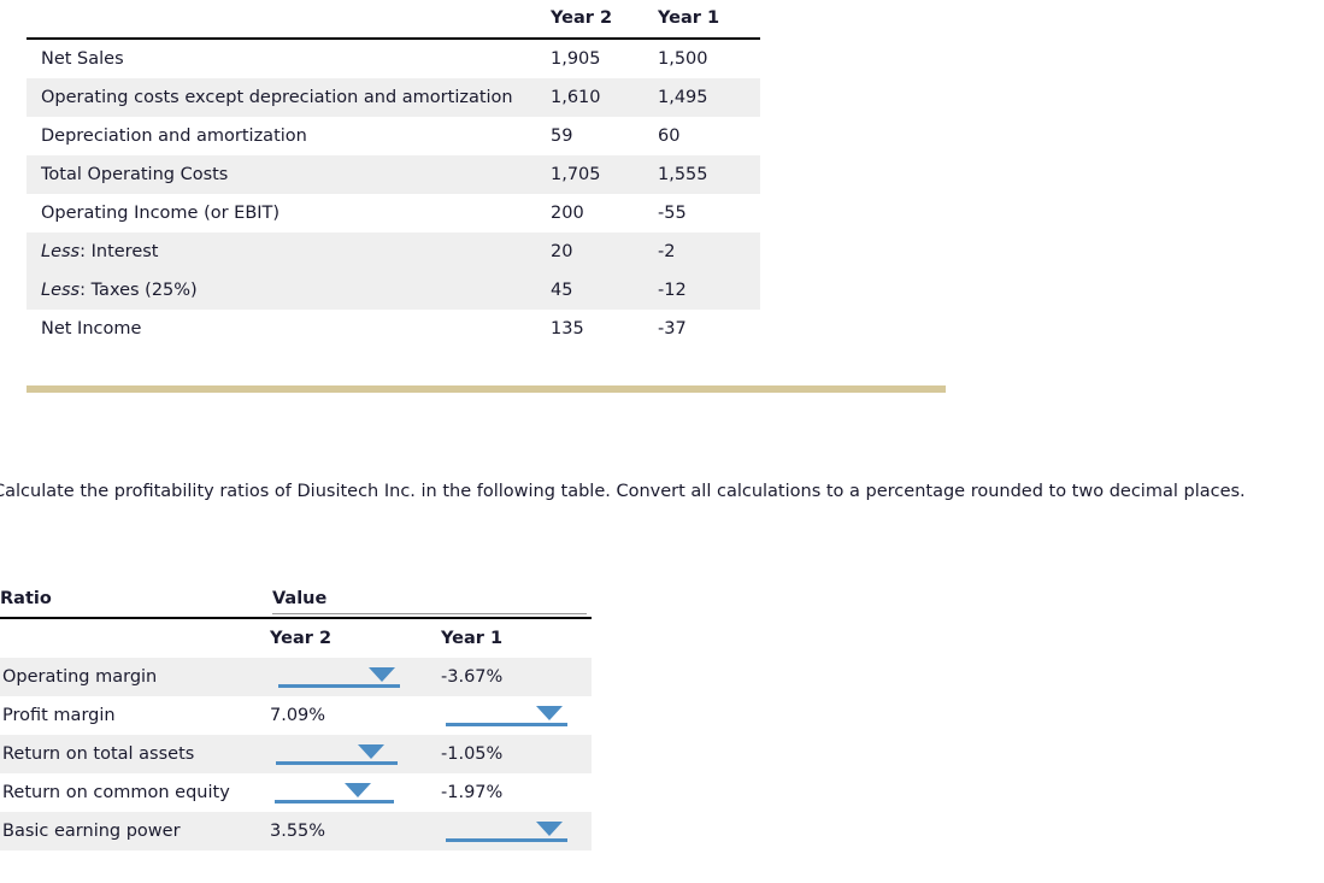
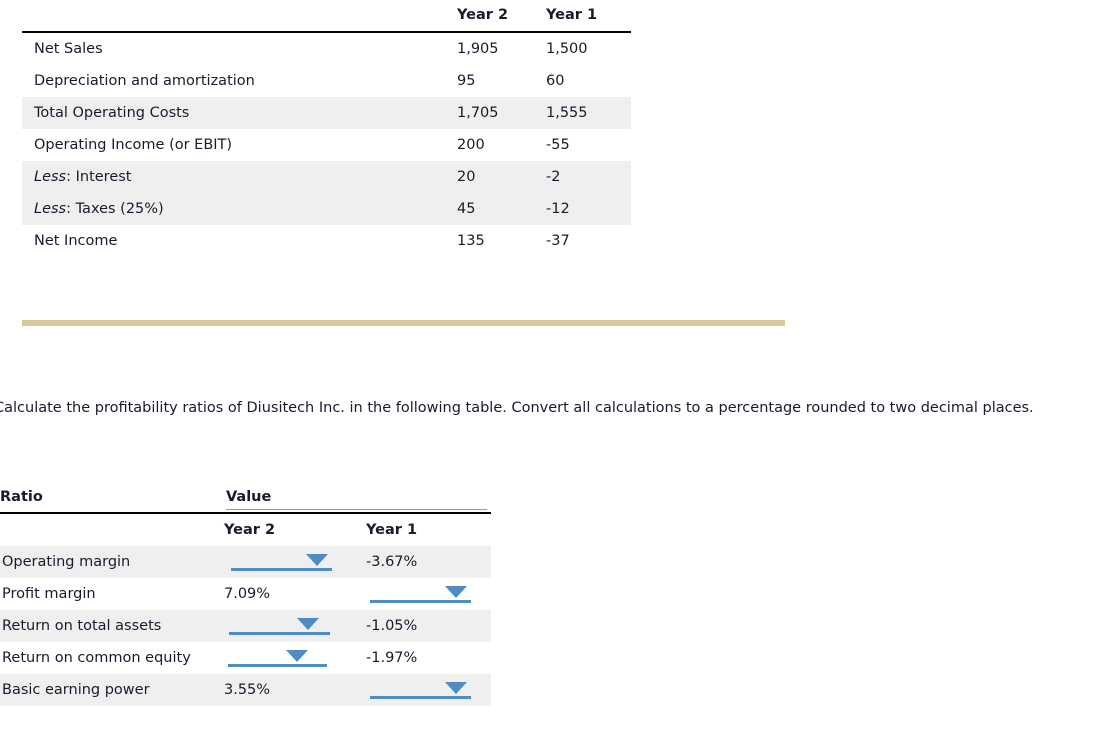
  	Year 2	Year 1
  Net Sales	1,905	1,500
- Operating costs except depreciation and amortization	1,610	1,495
- Depreciation and amortization	59	60
+ Depreciation and amortization	95	60
  Total Operating Costs	1,705	1,555
  Operating Income (or EBIT)	200	-55
  Less: Interest	20	-2
  Less: Taxes (25%)	45	-12
  Net Income	135	-37
  alculate the profitability ratios of Diusitech Inc. in the following table. Convert all calculations to a percentage rounded to two decimal places.
  Ratio
  Value
  Year 2
  Year 1
  Operating margin
  -3.67%
  Profit margin
  7.09%
  Return on total assets
  -1.05%
  Return on common equity
  -1.97%
  Basic earning power
  3.55%
